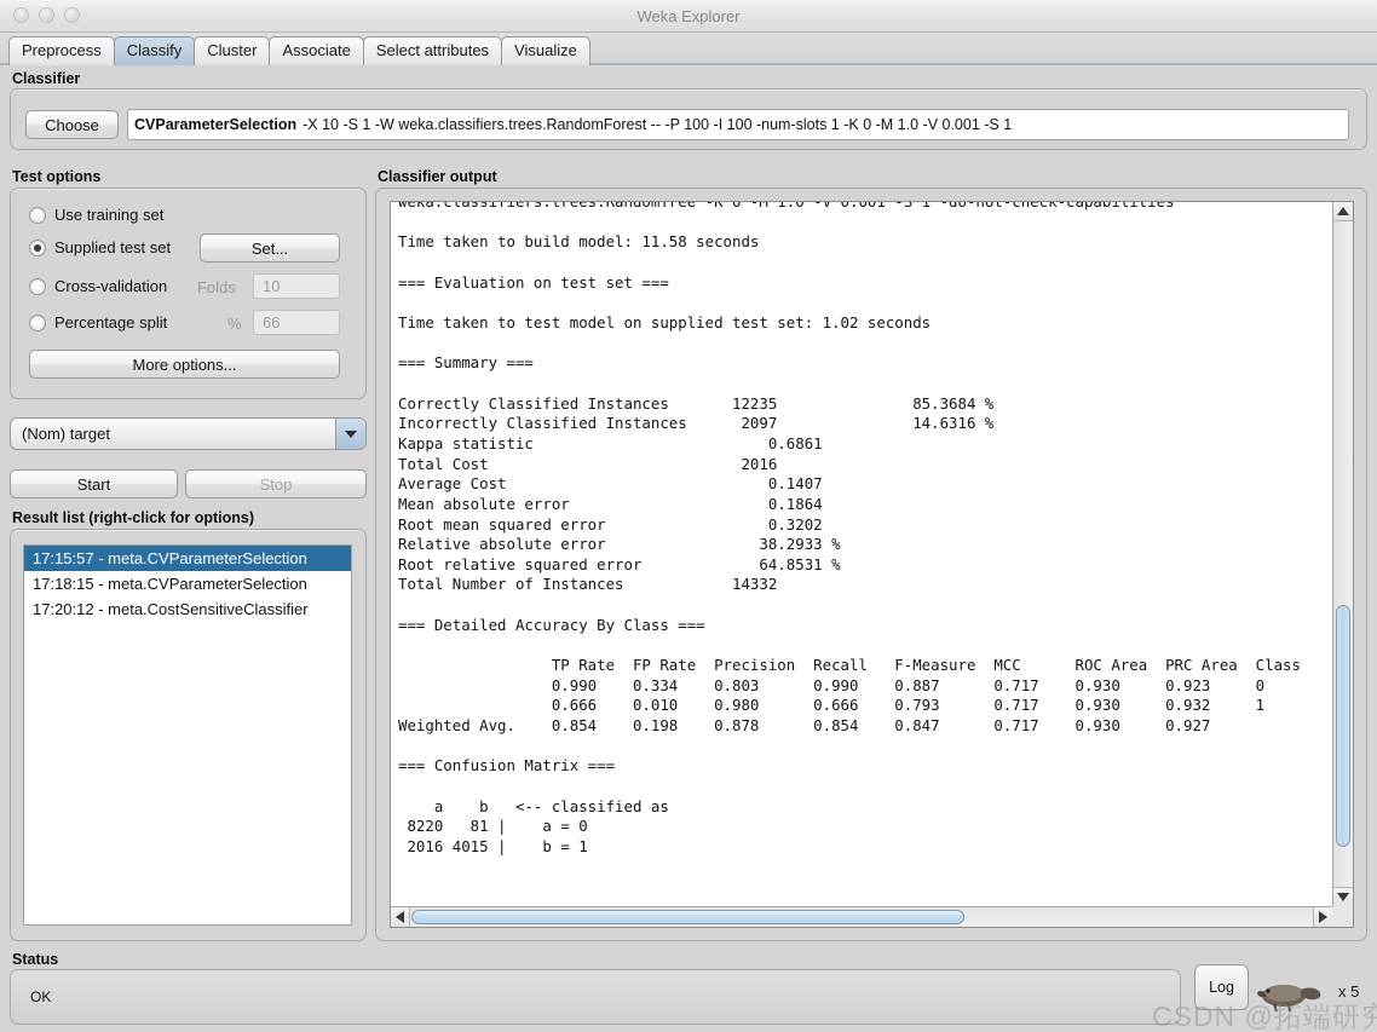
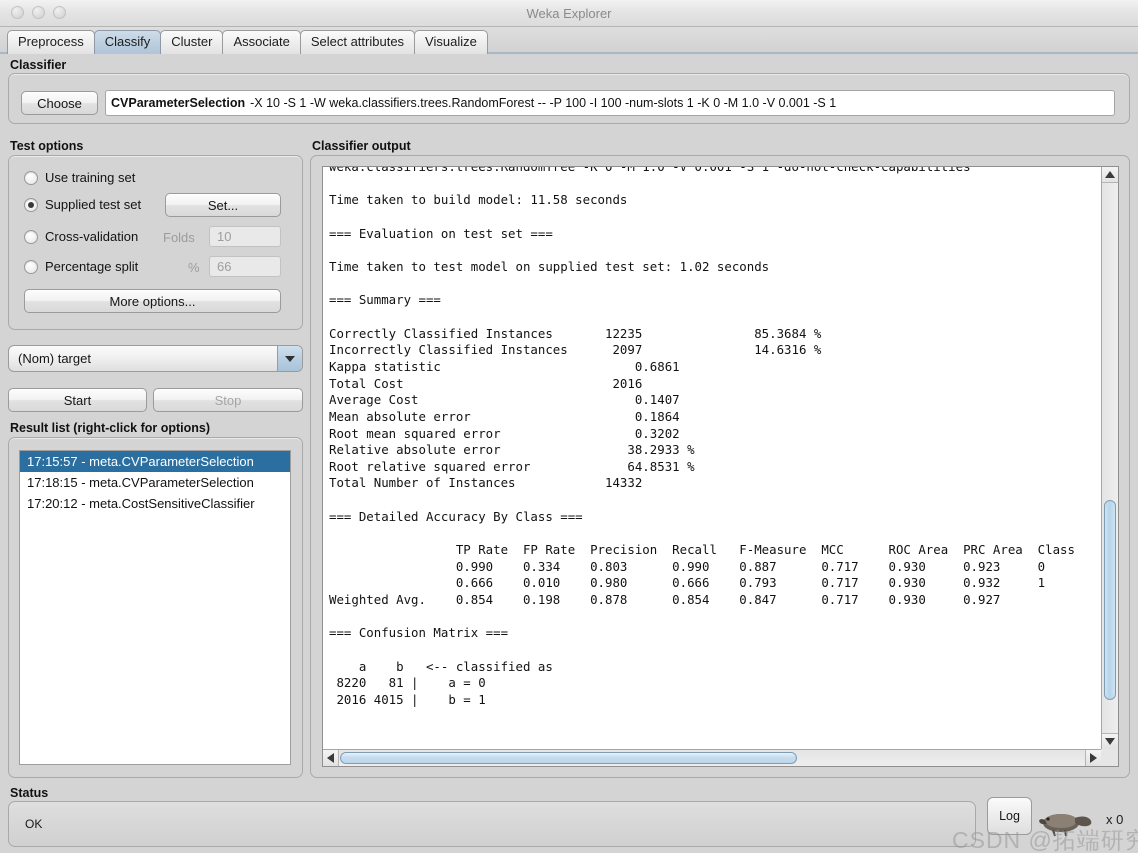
  Weka Explorer
  Preprocess
  Classify
  Cluster
  Associate
  Select attributes
  Visualize
  Classifier
  Choose
  CVParameterSelection
  -X 10 -S 1 -W weka.classifiers.trees.RandomForest -- -P 100 -I 100 -num-slots 1 -K 0 -M 1.0 -V 0.001 -S 1
  Test options
  Use training set
  Supplied test set
  Set...
  Cross-validation
  Folds
  10
  Percentage split
  %
  66
  More options...
  (Nom) target
  Start
  Stop
  Result list (right-click for options)
  17:15:57 - meta.CVParameterSelection
  17:18:15 - meta.CVParameterSelection
  17:20:12 - meta.CostSensitiveClassifier
  Classifier output
  weka.classifiers.trees.RandomTree -K 0 -M 1.0 -V 0.001 -S 1 -do-not-check-capabilities
  Time taken to build model: 11.58 seconds
  === Evaluation on test set ===
  Time taken to test model on supplied test set: 1.02 seconds
  === Summary ===
  Correctly Classified Instances 12235 85.3684 %
  Incorrectly Classified Instances 2097 14.6316 %
  Kappa statistic 0.6861
  Total Cost 2016
  Average Cost 0.1407
  Mean absolute error 0.1864
  Root mean squared error 0.3202
  Relative absolute error 38.2933 %
  Root relative squared error 64.8531 %
  Total Number of Instances 14332
  === Detailed Accuracy By Class ===
  TP Rate FP Rate Precision Recall F-Measure MCC ROC Area PRC Area Class
  0.990 0.334 0.803 0.990 0.887 0.717 0.930 0.923 0
  0.666 0.010 0.980 0.666 0.793 0.717 0.930 0.932 1
  Weighted Avg. 0.854 0.198 0.878 0.854 0.847 0.717 0.930 0.927
  === Confusion Matrix ===
  a b <-- classified as
  8220 81 | a = 0
  2016 4015 | b = 1
  Status
  OK
  Log
- x 5
+ x 0
  CSDN @拓端研究
